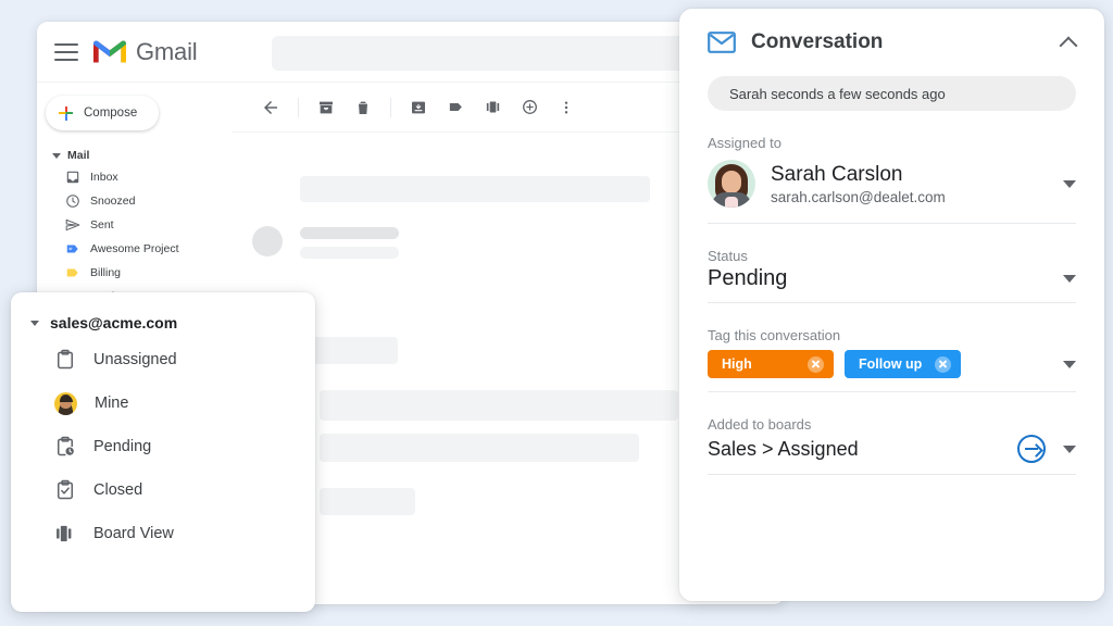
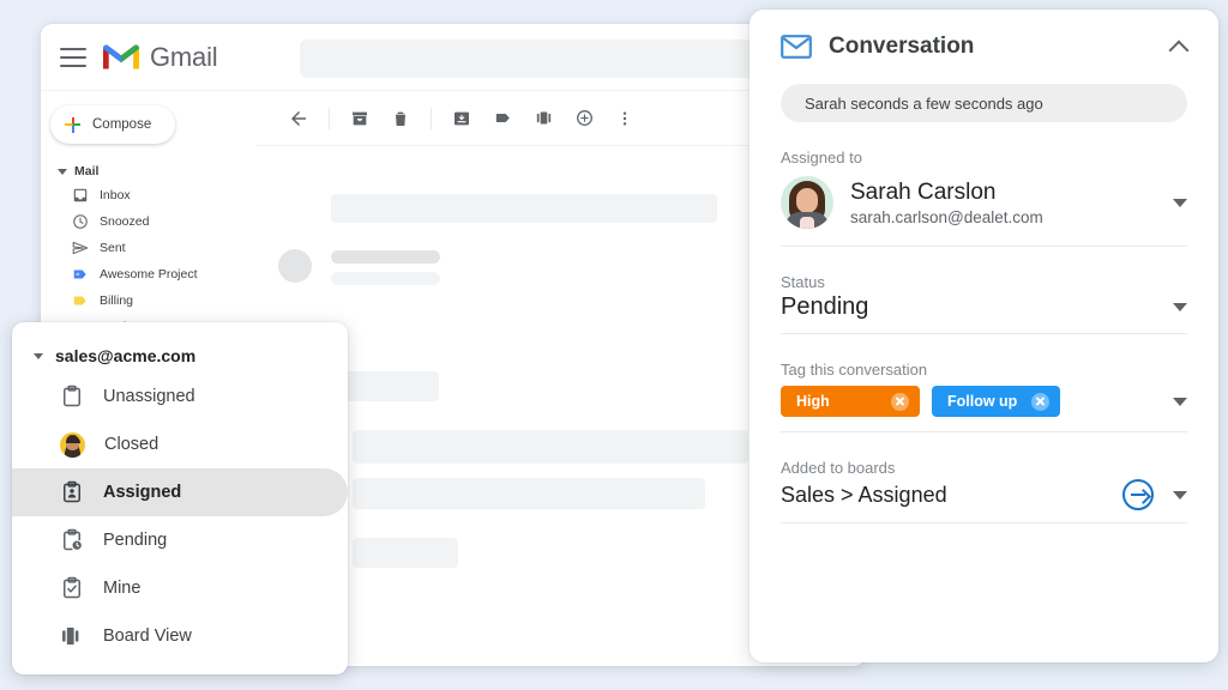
  Gmail
  Compose
  Mail
  Inbox
  Snoozed
  Sent
  Awesome Project
  Billing
  sales@acme.com
  Unassigned
- Mine
+ Closed
+ Assigned
  Pending
- Closed
+ Mine
  Board View
  Conversation
  Sarah seconds a few seconds ago
  Assigned to
  Sarah Carslon
  sarah.carlson@dealet.com
  Status
  Pending
  Tag this conversation
  High
  Follow up
  Added to boards
  Sales > Assigned
